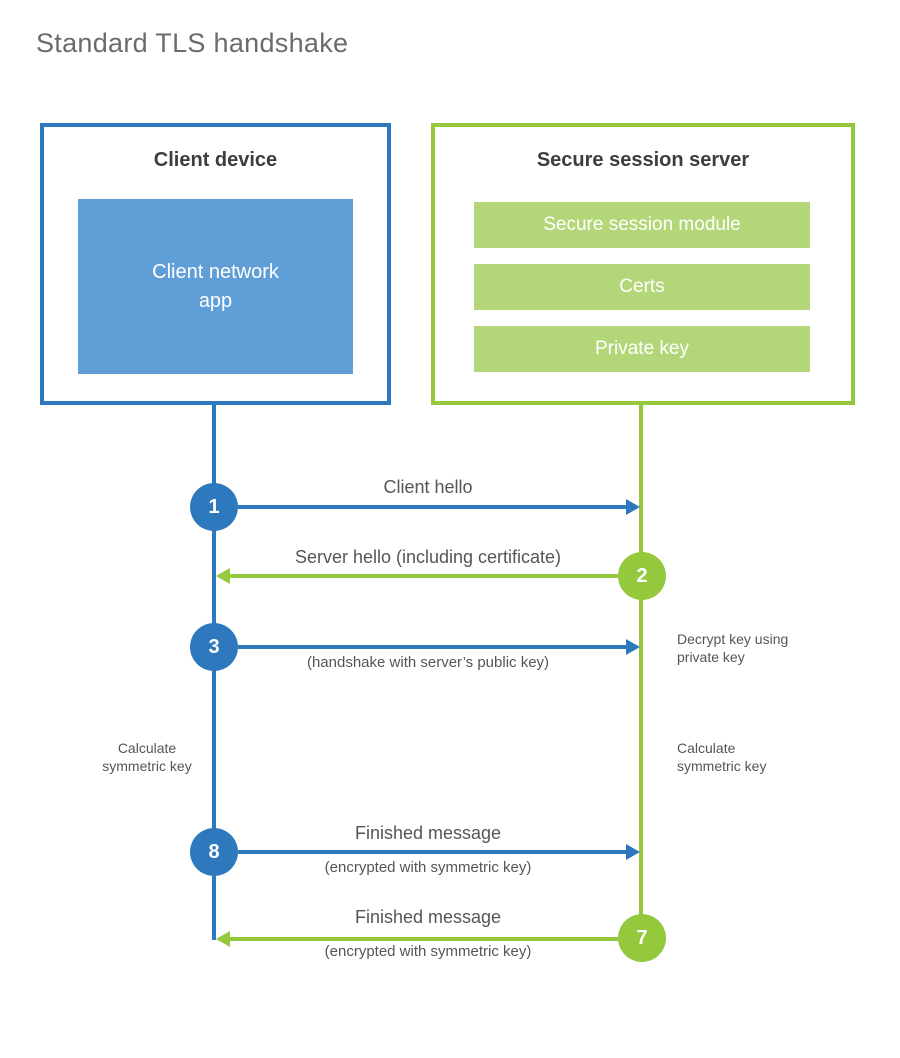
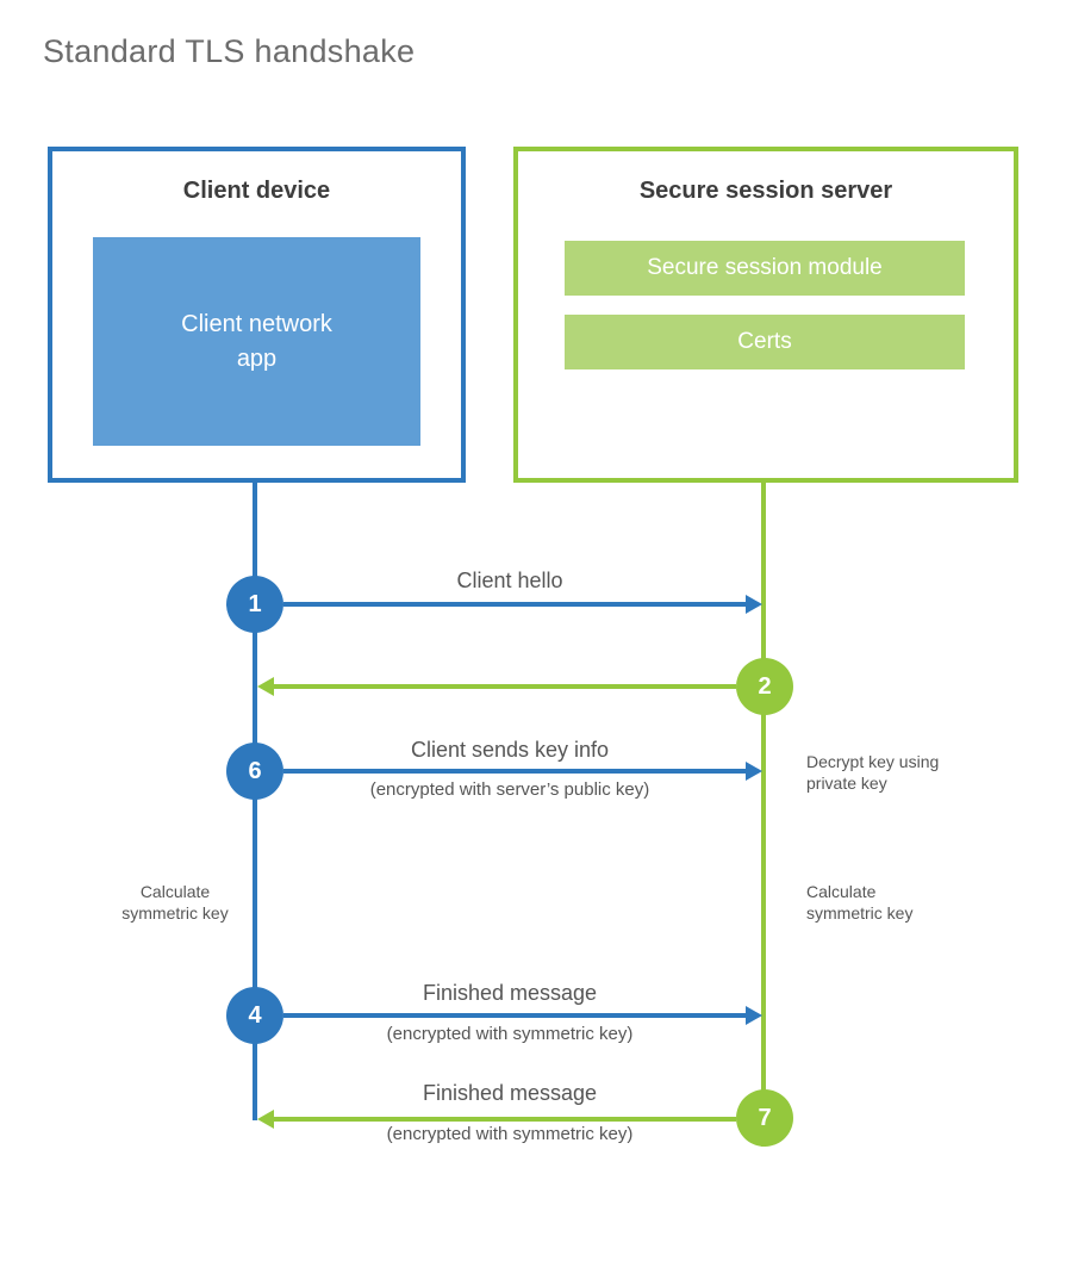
  Standard TLS handshake
  Client device
  Client network
  app
  Secure session server
  Secure session module
  Certs
- Private key
  Client hello
  1
- Server hello (including certificate)
  2
+ Client sends key info
- (handshake with server’s public key)
+ (encrypted with server’s public key)
- 3
+ 6
  Decrypt key using
  private key
  Calculate
  symmetric key
  Calculate
  symmetric key
  Finished message
  (encrypted with symmetric key)
- 8
+ 4
  Finished message
  (encrypted with symmetric key)
  7
